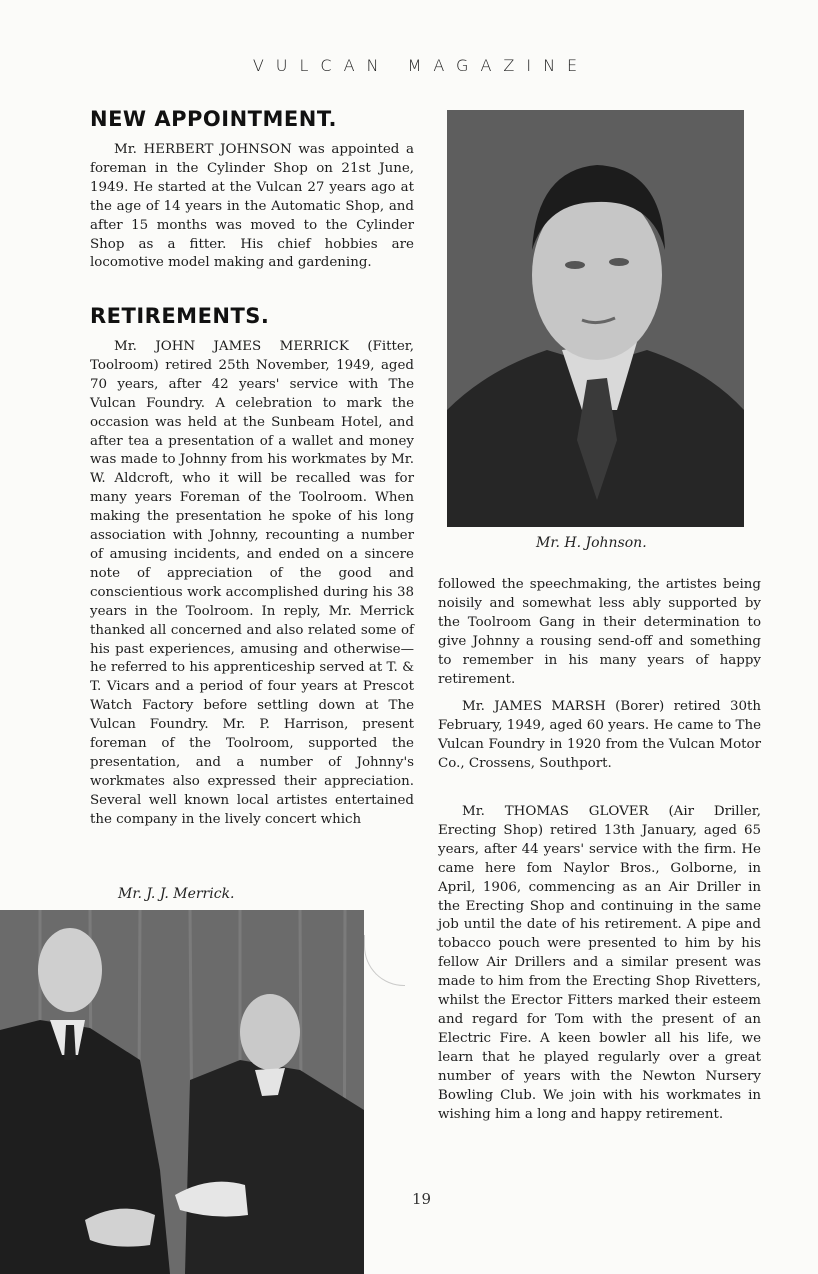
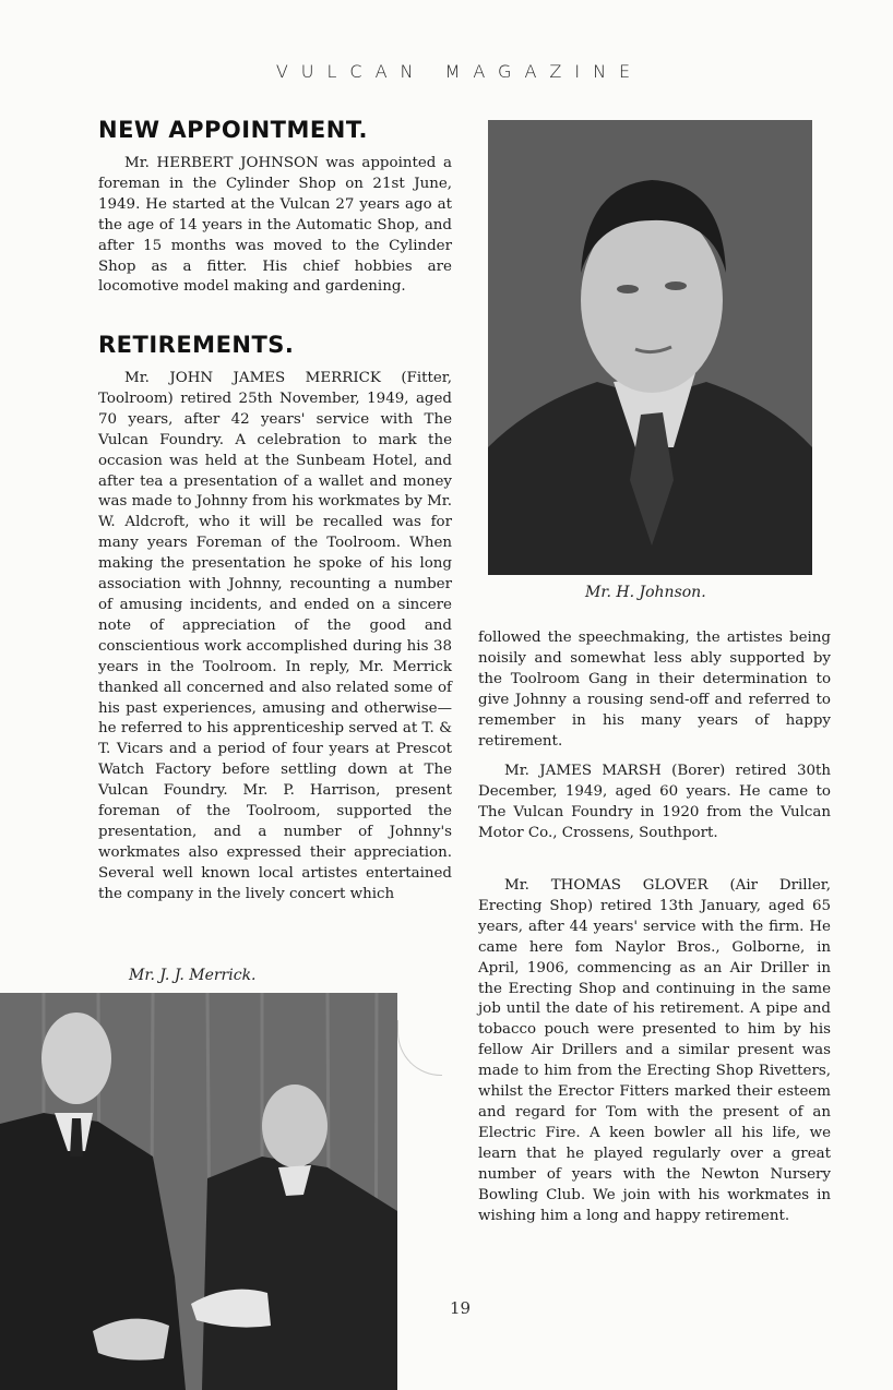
  VULCAN MAGAZINE
  NEW APPOINTMENT.
  Mr. HERBERT JOHNSON was appointed a foreman in the Cylinder Shop on 21st June, 1949. He started at the Vulcan 27 years ago at the age of 14 years in the Automatic Shop, and after 15 months was moved to the Cylinder Shop as a fitter. His chief hobbies are locomotive model making and gardening.
  RETIREMENTS.
  Mr. JOHN JAMES MERRICK (Fitter, Toolroom) retired 25th November, 1949, aged 70 years, after 42 years' service with The Vulcan Foundry. A celebration to mark the occasion was held at the Sunbeam Hotel, and after tea a presentation of a wallet and money was made to Johnny from his workmates by Mr. W. Aldcroft, who it will be recalled was for many years Foreman of the Toolroom. When making the presentation he spoke of his long association with Johnny, recounting a number of amusing incidents, and ended on a sincere note of appreciation of the good and conscientious work accomplished during his 38 years in the Toolroom. In reply, Mr. Merrick thanked all concerned and also related some of his past experiences, amusing and otherwise—he referred to his apprenticeship served at T. & T. Vicars and a period of four years at Prescot Watch Factory before settling down at The Vulcan Foundry. Mr. P. Harrison, present foreman of the Toolroom, supported the presentation, and a number of Johnny's workmates also expressed their appreciation. Several well known local artistes entertained the company in the lively concert which
  Mr. J. J. Merrick.
  Mr. H. Johnson.
- followed the speechmaking, the artistes being noisily and somewhat less ably supported by the Toolroom Gang in their determination to give Johnny a rousing send-off and something to remember in his many years of happy retirement.
+ followed the speechmaking, the artistes being noisily and somewhat less ably supported by the Toolroom Gang in their determination to give Johnny a rousing send-off and referred to remember in his many years of happy retirement.
- Mr. JAMES MARSH (Borer) retired 30th February, 1949, aged 60 years. He came to The Vulcan Foundry in 1920 from the Vulcan Motor Co., Crossens, Southport.
+ Mr. JAMES MARSH (Borer) retired 30th December, 1949, aged 60 years. He came to The Vulcan Foundry in 1920 from the Vulcan Motor Co., Crossens, Southport.
  Mr. THOMAS GLOVER (Air Driller, Erecting Shop) retired 13th January, aged 65 years, after 44 years' service with the firm. He came here fom Naylor Bros., Golborne, in April, 1906, commencing as an Air Driller in the Erecting Shop and continuing in the same job until the date of his retirement. A pipe and tobacco pouch were presented to him by his fellow Air Drillers and a similar present was made to him from the Erecting Shop Rivetters, whilst the Erector Fitters marked their esteem and regard for Tom with the present of an Electric Fire. A keen bowler all his life, we learn that he played regularly over a great number of years with the Newton Nursery Bowling Club. We join with his workmates in wishing him a long and happy retirement.
  19
